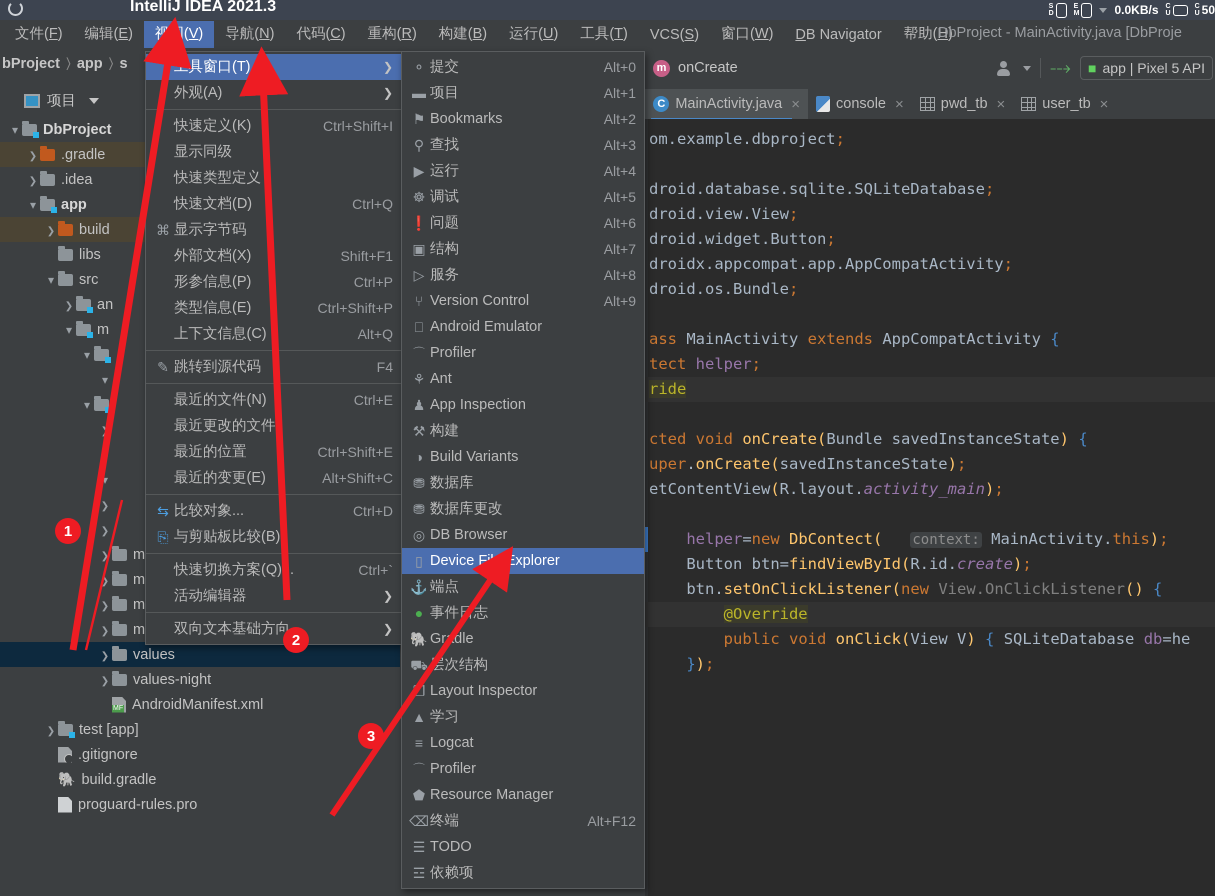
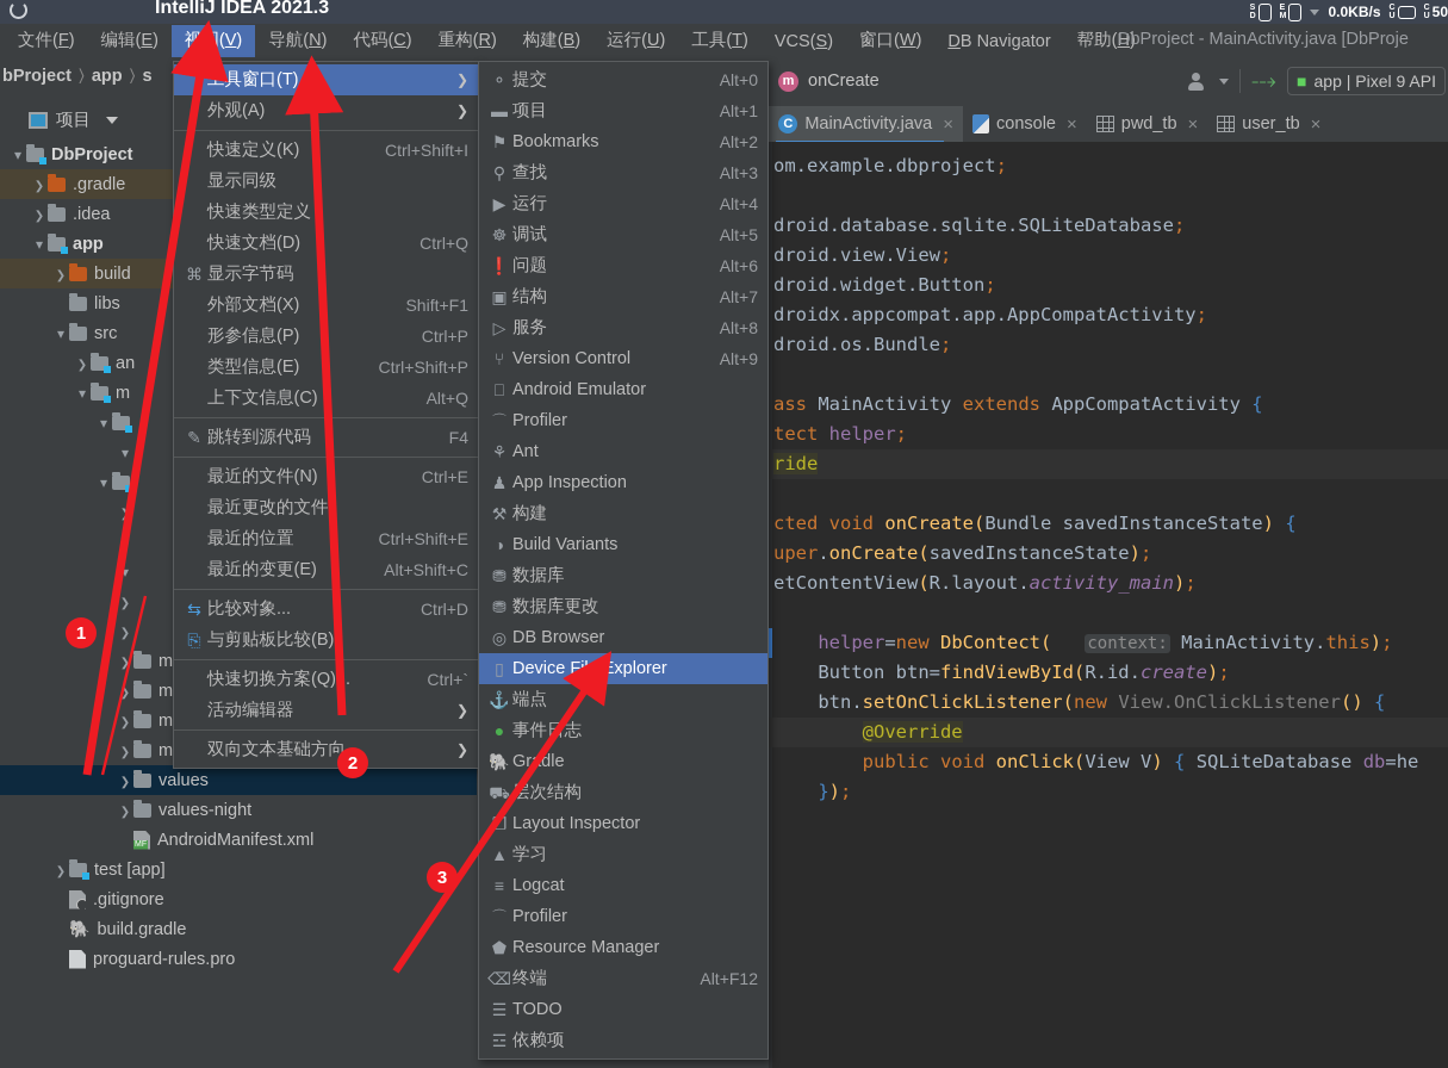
  IntelliJ IDEA 2021.3
  0.0KB/s
  50
  文件(F)
  编辑(E)
  视图(V)
  导航(N)
  代码(C)
  重构(R)
  构建(B)
  运行(U)
  工具(T)
  VCS(S)
  窗口(W)
  DB Navigator
  帮助(H)
  DbProject - MainActivity.java [DbProje
  bProject
  〉
  app
  〉
  s
  m
  onCreate
  ■
- app | Pixel 5 API
+ app | Pixel 9 API
  C
  MainActivity.java
  ×
  console
  ×
  pwd_tb
  ×
  user_tb
  ×
  项目
  DbProject
  .gradle
  .idea
  app
  build
  libs
  src
  an
  m
  values
  values-night
  AndroidManifest.xml
  test [app]
  .gitignore
  🐘
  build.gradle
  proguard-rules.pro
  om.example.dbproject;
  droid.database.sqlite.SQLiteDatabase;
  droid.view.View;
  droid.widget.Button;
  droidx.appcompat.app.AppCompatActivity;
  droid.os.Bundle;
  ass MainActivity extends AppCompatActivity {
  tect helper;
  ride
  cted void onCreate(Bundle savedInstanceState) {
  uper.onCreate(savedInstanceState);
  etContentView(R.layout.activity_main);
  helper=new DbContect( context: MainActivity.this);
  Button btn=findViewById(R.id.create);
  btn.setOnClickListener(new View.OnClickListener() {
  @Override
  public void onClick(View V) { SQLiteDatabase db=he
  });
  工具窗口(T)
  ❯
  外观(A)
  ❯
  快速定义(K)
  Ctrl+Shift+I
  显示同级
  快速类型定义
  快速文档(D)
  Ctrl+Q
  ⌘
  显示字节码
  外部文档(X)
  Shift+F1
  形参信息(P)
  Ctrl+P
  类型信息(E)
  Ctrl+Shift+P
  上下文信息(C)
  Alt+Q
  ✎
  跳转到源代码
  F4
  最近的文件(N)
  Ctrl+E
  最近更改的文件
  最近的位置
  Ctrl+Shift+E
  最近的变更(E)
  Alt+Shift+C
  ⇆
  比较对象...
  Ctrl+D
  ⎘
  与剪贴板比较(B)
  快速切换方案(Q).
  Ctrl+`
  活动编辑器
  ❯
  双向文本基础方向
  ❯
  ⚬
  提交
  Alt+0
  ▬
  项目
  Alt+1
  ⚑
  Bookmarks
  Alt+2
  ⚲
  查找
  Alt+3
  ▶
  运行
  Alt+4
  ☸
  调试
  Alt+5
  ❗
  问题
  Alt+6
  ▣
  结构
  Alt+7
  ▷
  服务
  Alt+8
  ⑂
  Version Control
  Alt+9
  ⎕
  Android Emulator
  ⌒
  Profiler
  ⚘
  Ant
  ♟
  App Inspection
  ⚒
  构建
  ◑
  Build Variants
  ⛃
  数据库
  ⛃
  数据库更改
  ◎
  DB Browser
  ▯
  Device File Explorer
  ⚓
  端点
  ●
  事件志
  🐘
  Grdle
  ⛟
  层次结构
  Layout Inspector
  ▲
  学习
  ≡
  Logcat
  ⌒
  Profiler
  ⬟
  Resource Manager
  ⌫
  终端
  Alt+F12
  ☰
  TODO
  ☲
  依赖项
  1
  2
  3
